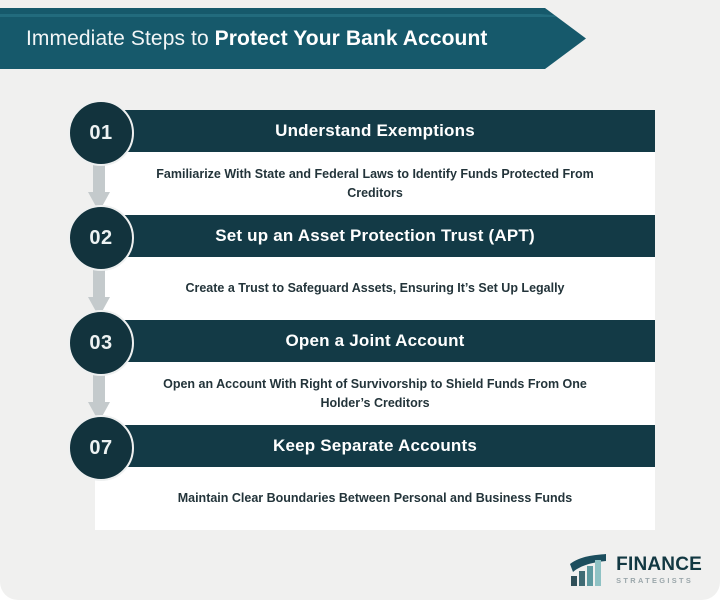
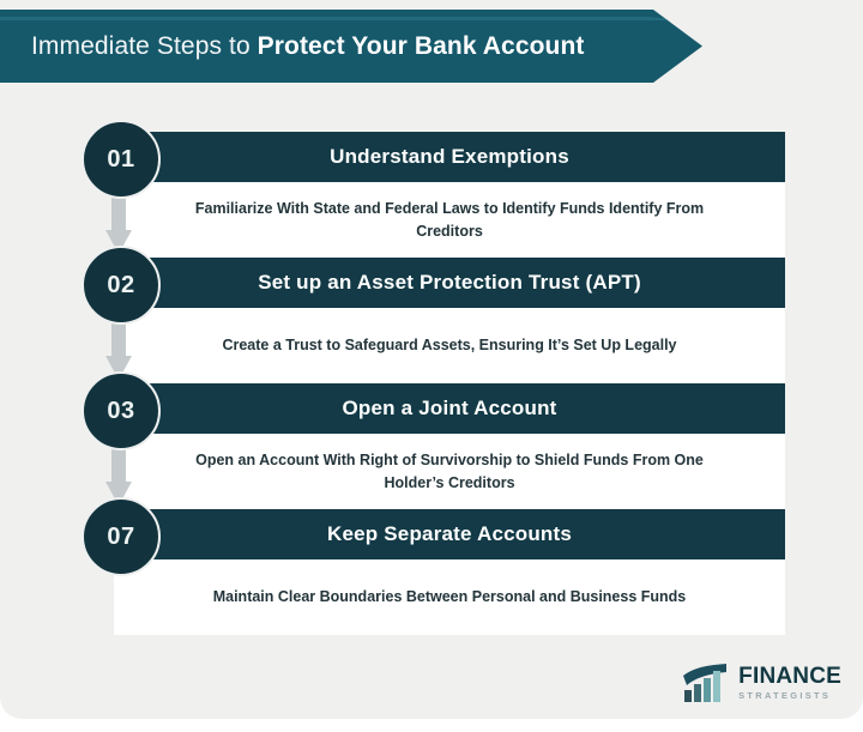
  Immediate Steps to Protect Your Bank Account
  Understand Exemptions
  01
- Familiarize With State and Federal Laws to Identify Funds Protected From Creditors
+ Familiarize With State and Federal Laws to Identify Funds Identify From Creditors
  Set up an Asset Protection Trust (APT)
  02
  Create a Trust to Safeguard Assets, Ensuring It’s Set Up Legally
  Open a Joint Account
  03
  Open an Account With Right of Survivorship to Shield Funds From One Holder’s Creditors
  Keep Separate Accounts
  07
  Maintain Clear Boundaries Between Personal and Business Funds
  FINANCE
  STRATEGISTS
